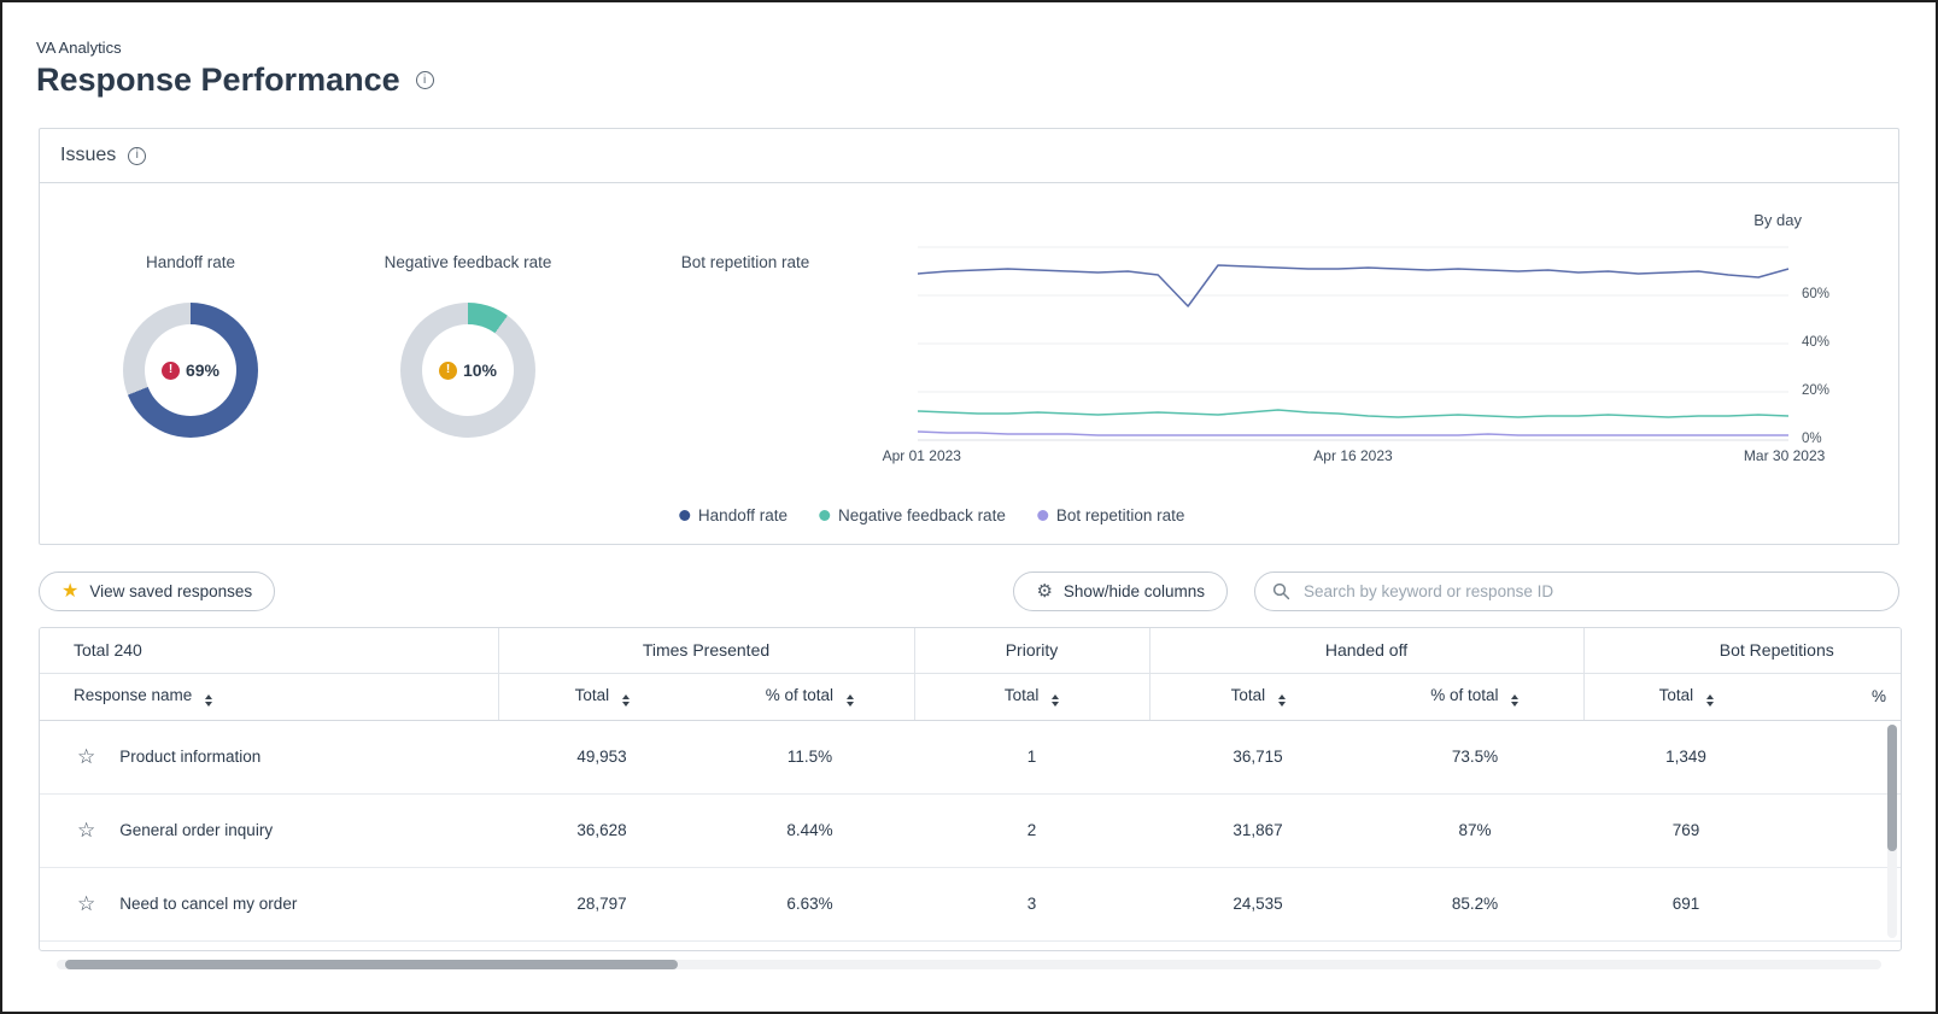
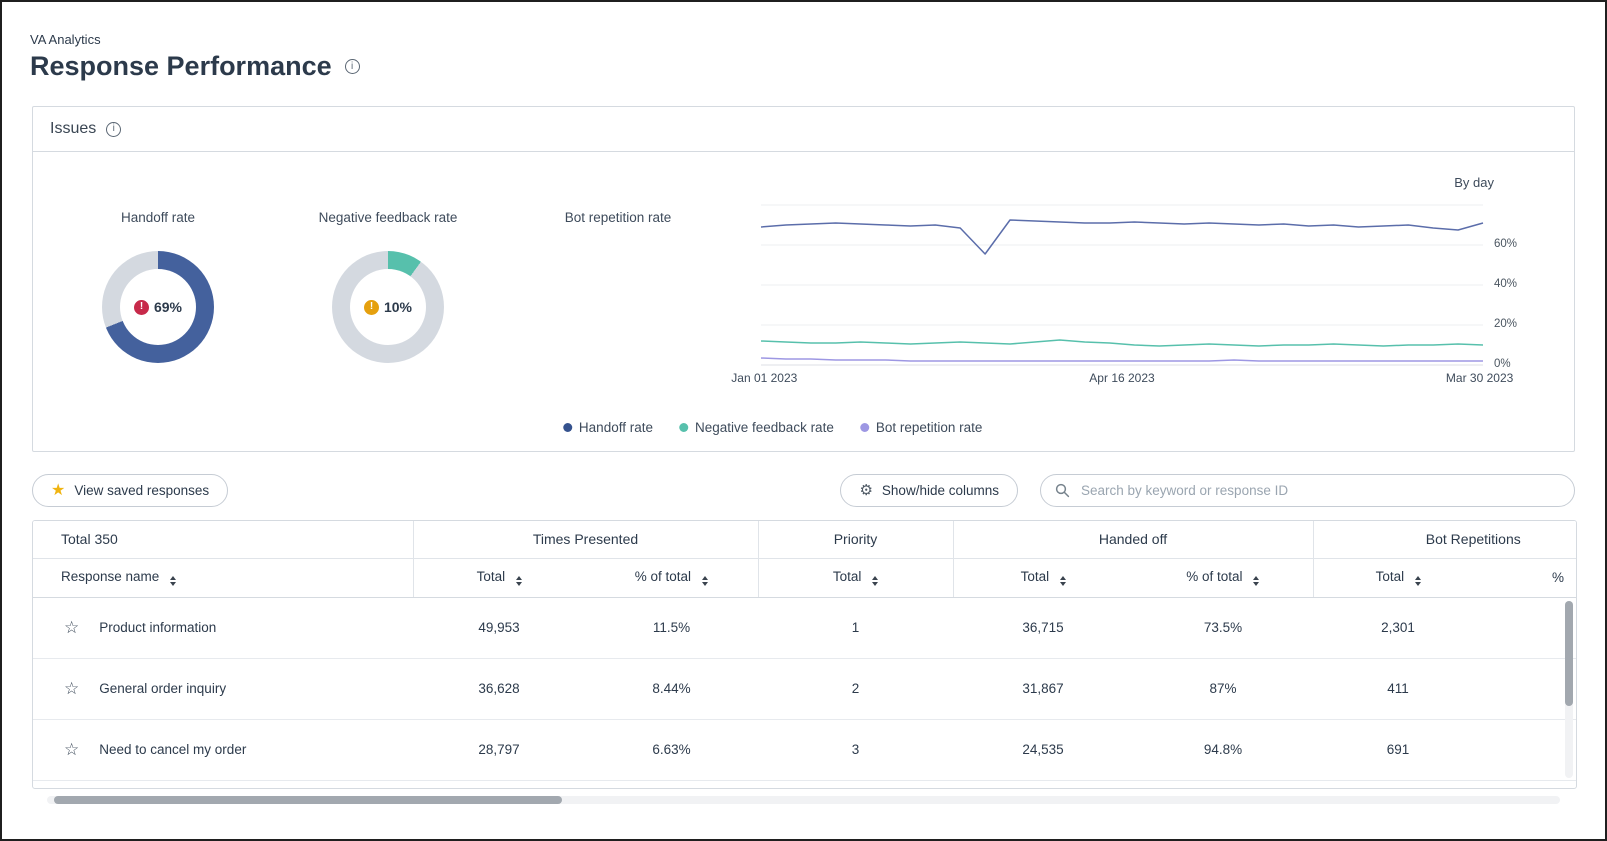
  VA Analytics
  Response Performance
  i
  Issues
  i
  Handoff rate
  !
  69%
  Negative feedback rate
  !
  10%
  Bot repetition rate
  By day
  60%
  40%
  20%
  0%
- Apr 01 2023
+ Jan 01 2023
  Apr 16 2023
  Mar 30 2023
  Handoff rate
  Negative feedback rate
  Bot repetition rate
  ★
  View saved responses
  ⚙
  Show/hide columns
  Search by keyword or response ID
- Total 240	Times Presented	Priority	Handed off	Bot Repetitions
+ Total 350	Times Presented	Priority	Handed off	Bot Repetitions
  Response name	Total	% of total	Total	Total	% of total	Total	%
- ☆ Product information	49,953	11.5%	1	36,715	73.5%	1,349
+ ☆ Product information	49,953	11.5%	1	36,715	73.5%	2,301
- ☆ General order inquiry	36,628	8.44%	2	31,867	87%	769
+ ☆ General order inquiry	36,628	8.44%	2	31,867	87%	411
- ☆ Need to cancel my order	28,797	6.63%	3	24,535	85.2%	691
+ ☆ Need to cancel my order	28,797	6.63%	3	24,535	94.8%	691
